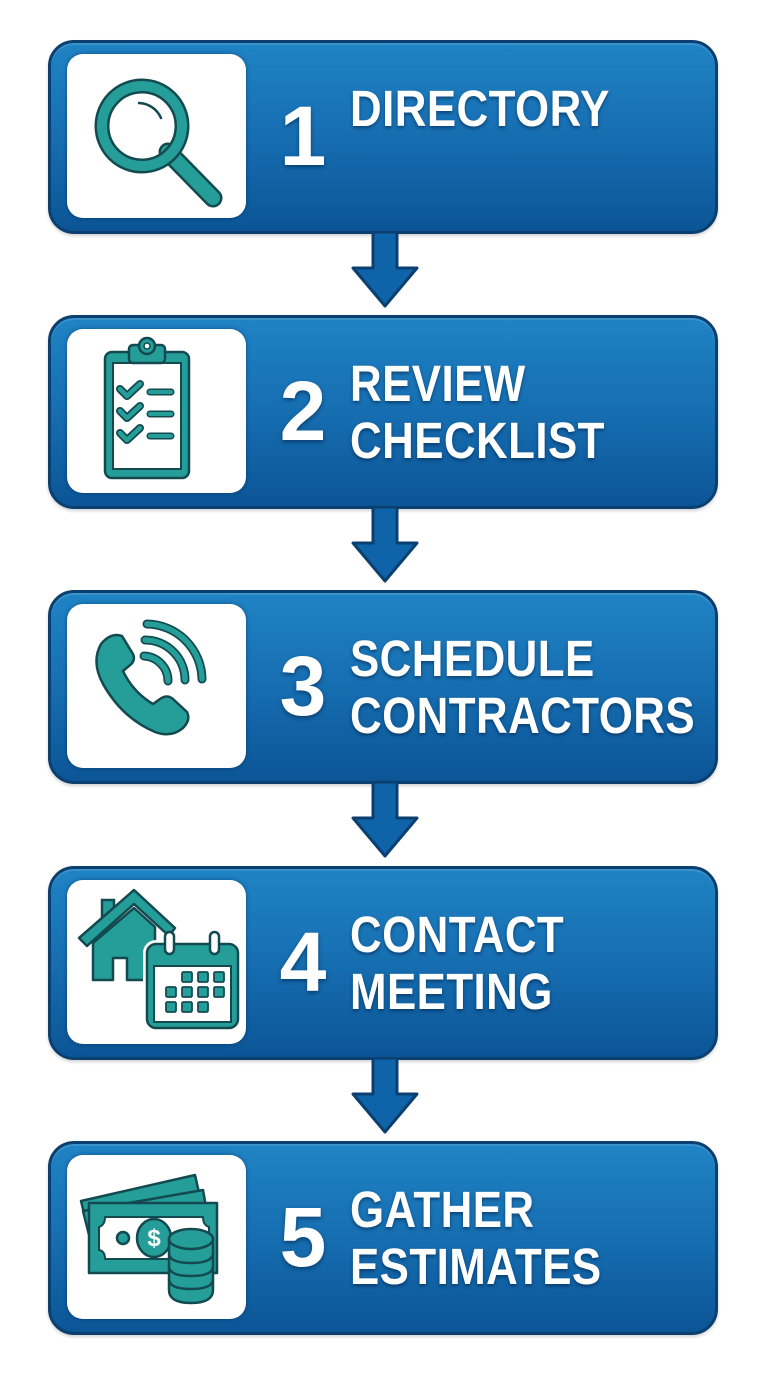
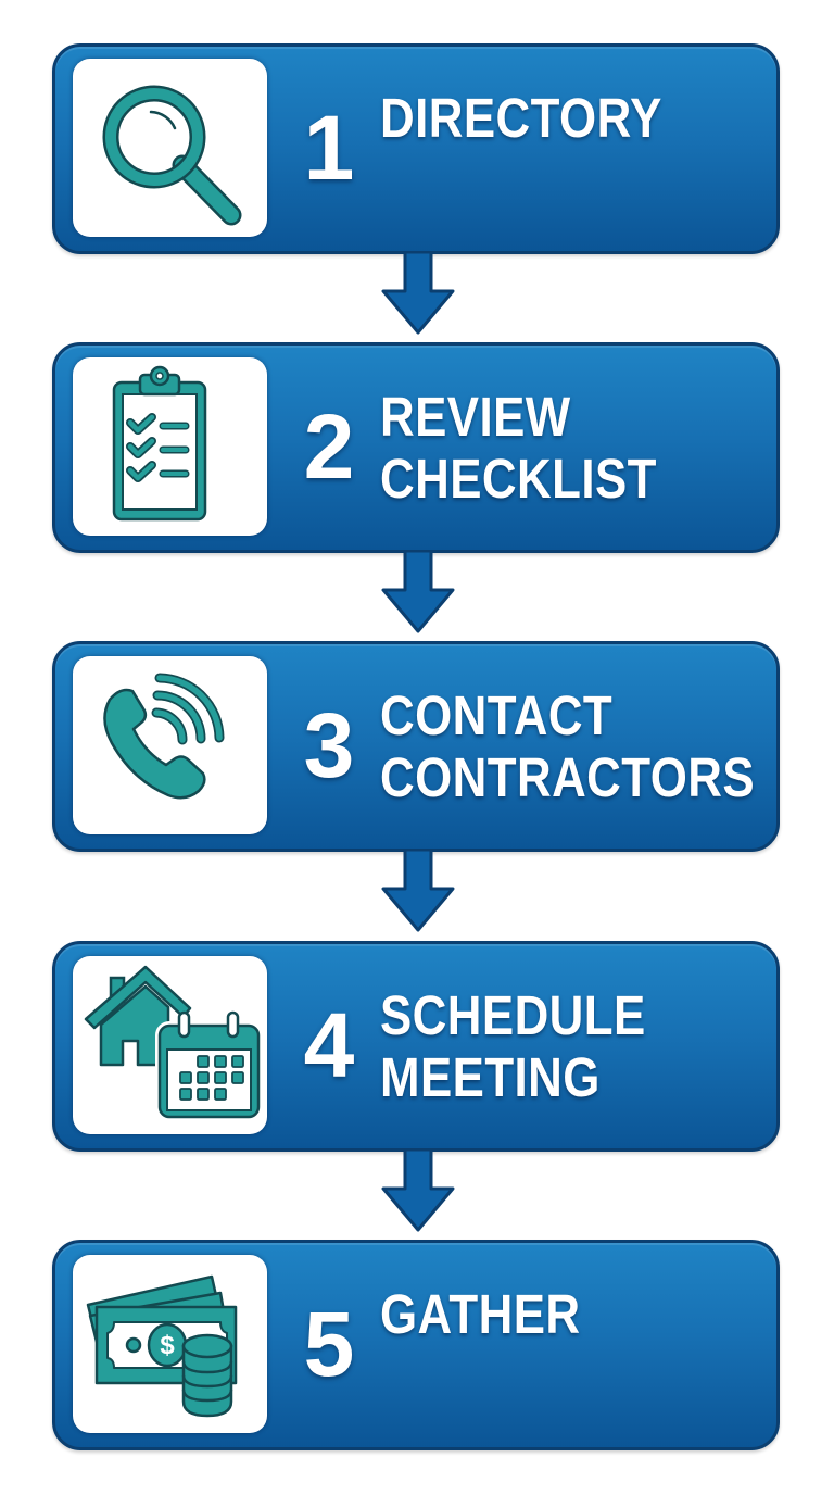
  1
  DIRECTORY
  2
  REVIEW
  CHECKLIST
  3
- SCHEDULE
+ CONTACT
  CONTRACTORS
  4
- CONTACT
+ SCHEDULE
  MEETING
  $
  5
  GATHER
- ESTIMATES
